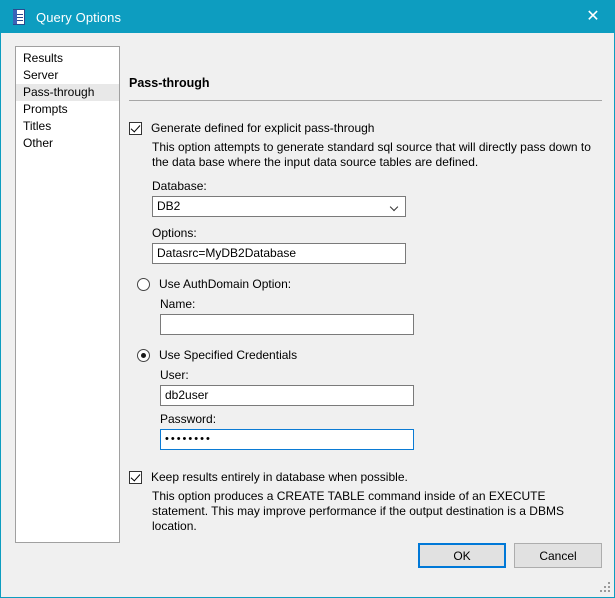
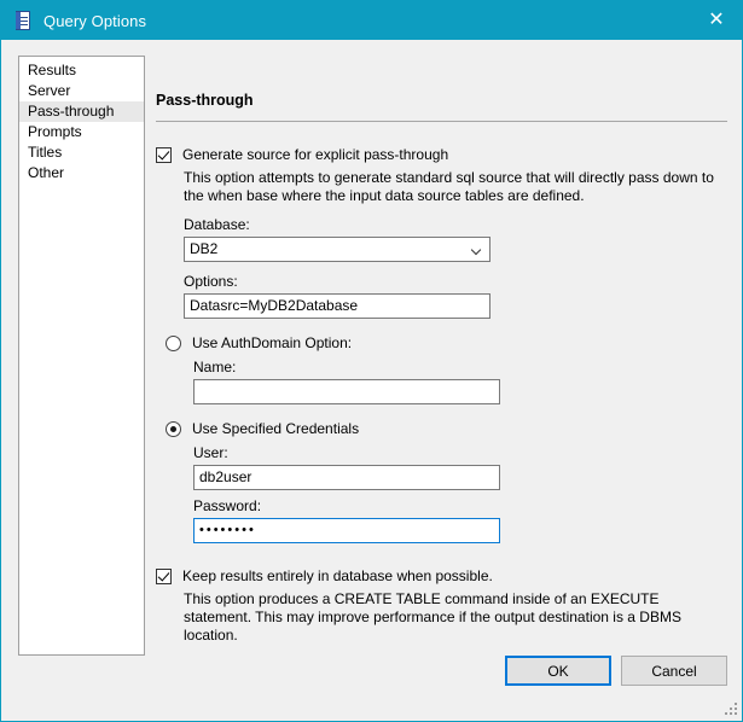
  Query Options
  ✕
  Results
  Server
  Pass-through
  Prompts
  Titles
  Other
  Pass-through
- Generate defined for explicit pass-through
+ Generate source for explicit pass-through
- This option attempts to generate standard sql source that will directly pass down to the data base where the input data source tables are defined.
+ This option attempts to generate standard sql source that will directly pass down to the when base where the input data source tables are defined.
  Database:
  DB2
  Options:
  Datasrc=MyDB2Database
  Use AuthDomain Option:
  Name:
  Use Specified Credentials
  User:
  db2user
  Password:
  ••••••••
  Keep results entirely in database when possible.
  This option produces a CREATE TABLE command inside of an EXECUTE statement. This may improve performance if the output destination is a DBMS location.
  OK
  Cancel
